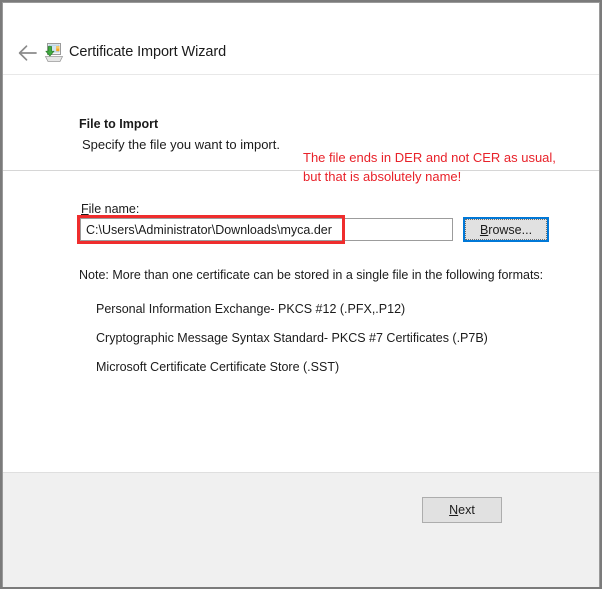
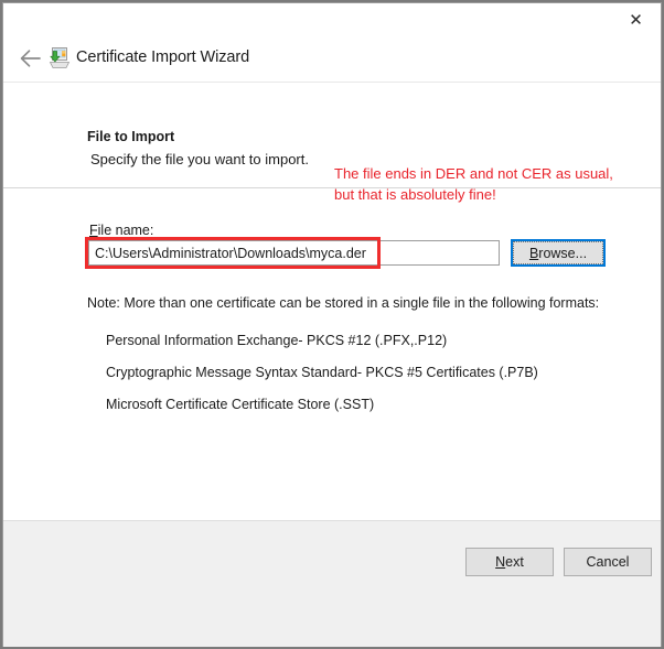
+ ✕
  Certificate Import Wizard
  File to Import
  Specify the file you want to import.
- The file ends in DER and not CER as usual, but that is absolutely name!
+ The file ends in DER and not CER as usual, but that is absolutely fine!
  File name:
  C:\Users\Administrator\Downloads\myca.der
  B
  rowse...
  Note: More than one certificate can be stored in a single file in the following formats:
  Personal Information Exchange- PKCS #12 (.PFX,.P12)
- Cryptographic Message Syntax Standard- PKCS #7 Certificates (.P7B)
+ Cryptographic Message Syntax Standard- PKCS #5 Certificates (.P7B)
  Microsoft Certificate Certificate Store (.SST)
  N
  ext
+ Cancel
